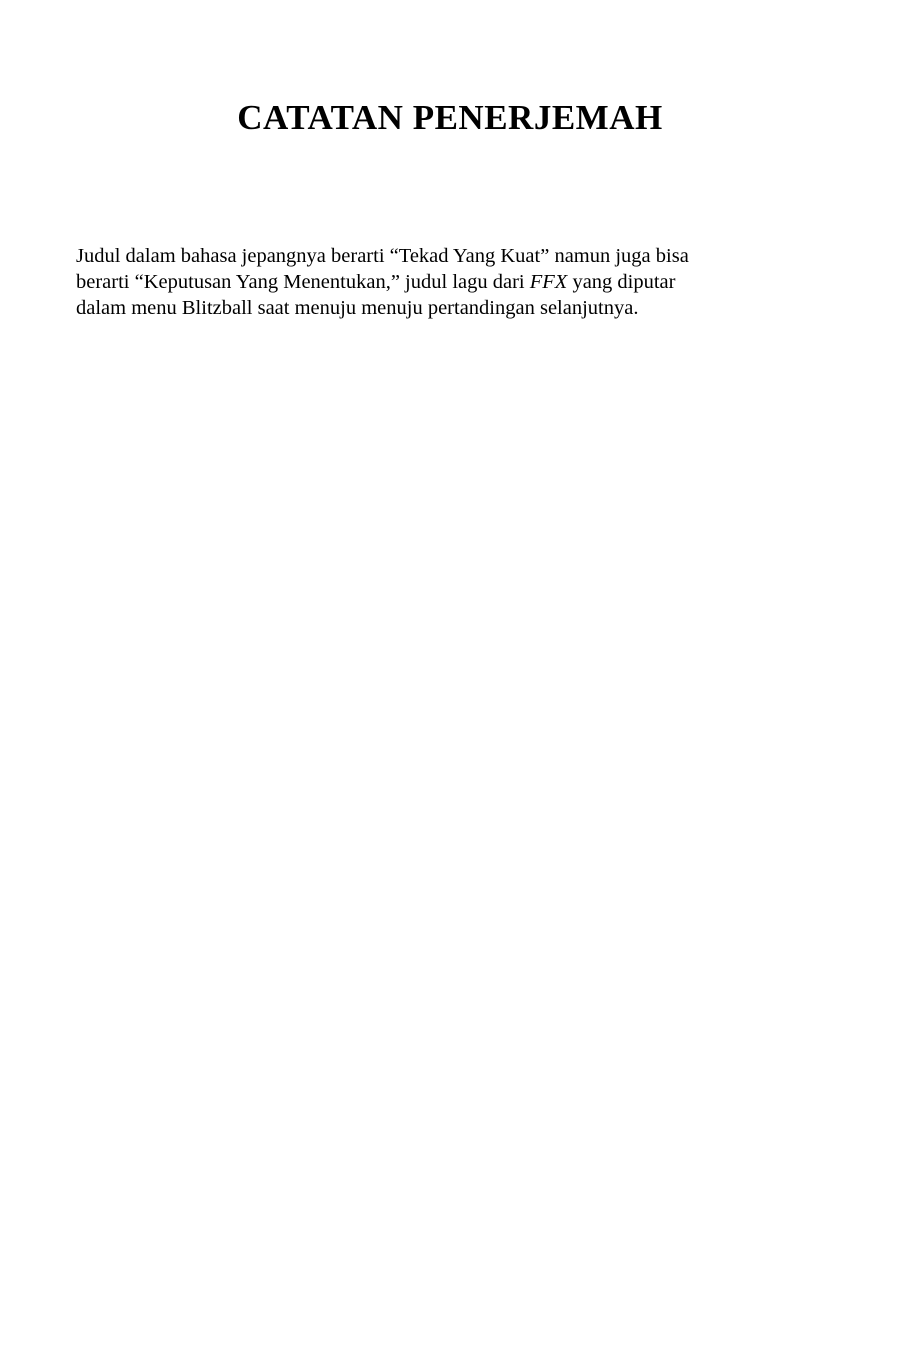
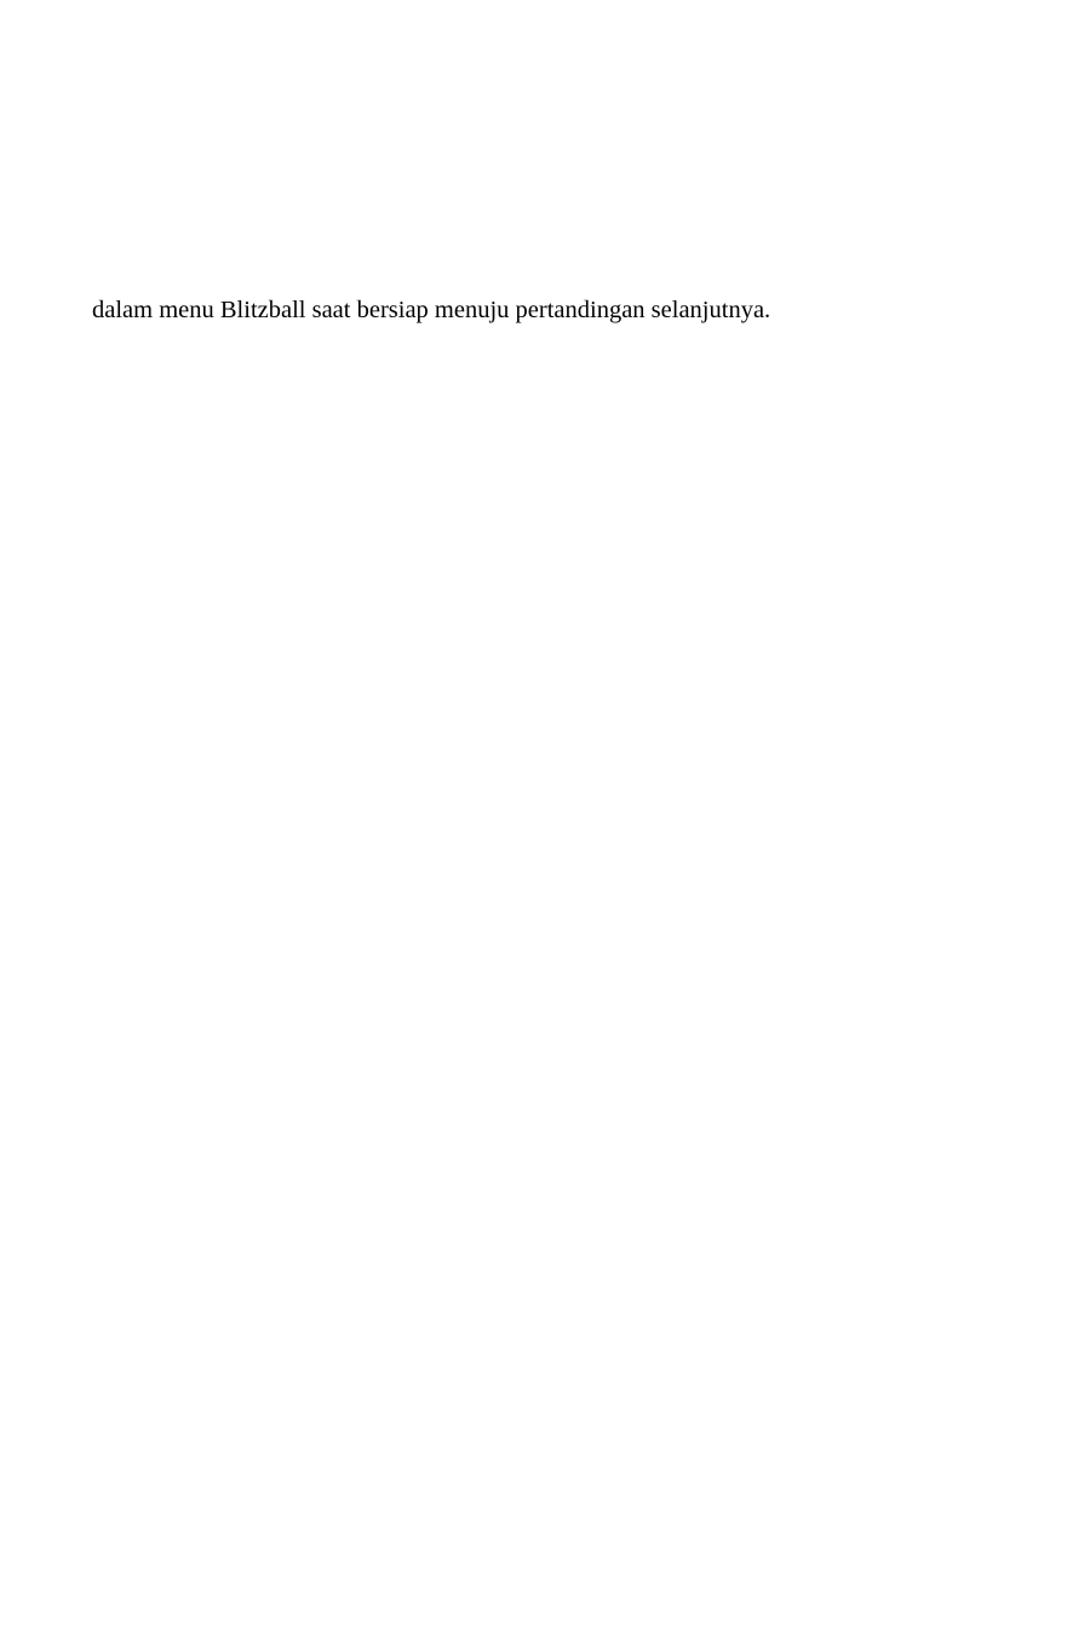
- CATATAN PENERJEMAH
- Judul dalam bahasa jepangnya berarti “Tekad Yang Kuat” namun juga bisa
- berarti “Keputusan Yang Menentukan,” judul lagu dari FFX yang diputar
- dalam menu Blitzball saat menuju menuju pertandingan selanjutnya.
+ dalam menu Blitzball saat bersiap menuju pertandingan selanjutnya.
